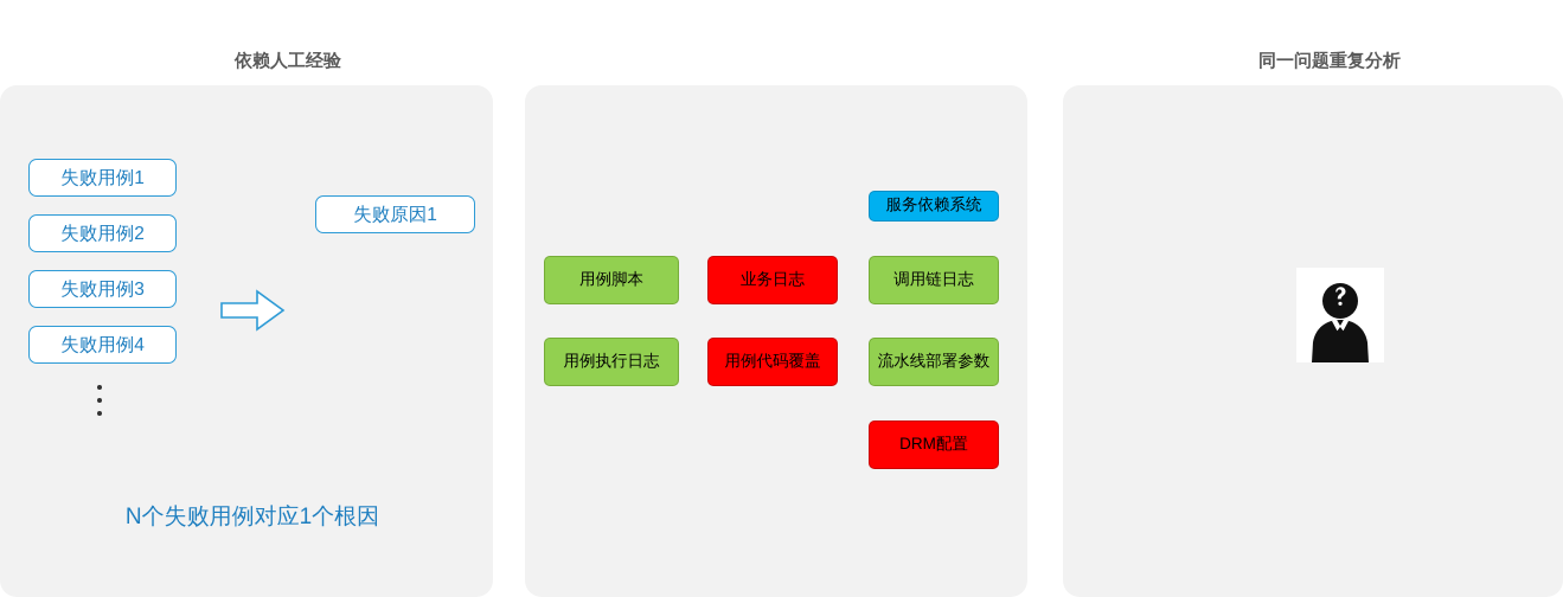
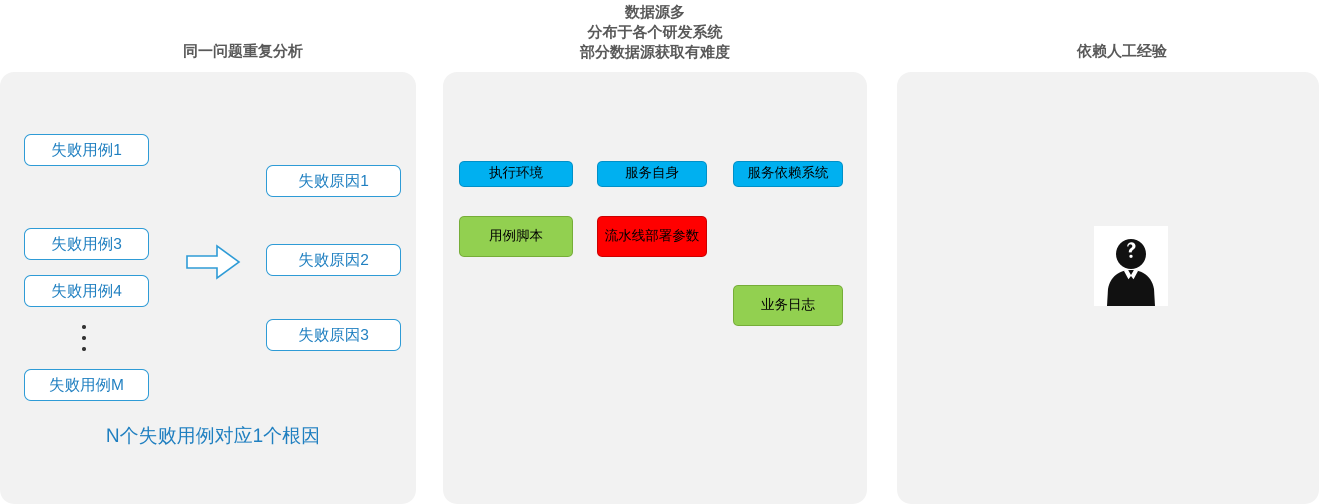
- 依赖人工经验
+ 同一问题重复分析
  失败用例1
- 失败用例2
  失败用例3
  失败用例4
+ 失败用例M
  失败原因1
+ 失败原因2
+ 失败原因3
  N个失败用例对应1个根因
+ 数据源多
+ 分布于各个研发系统
+ 部分数据源获取有难度
+ 执行环境
+ 服务自身
  服务依赖系统
  用例脚本
- 业务日志
+ 流水线部署参数
- 调用链日志
- 用例执行日志
- 用例代码覆盖
- 流水线部署参数
+ 业务日志
- DRM配置
- 同一问题重复分析
+ 依赖人工经验
